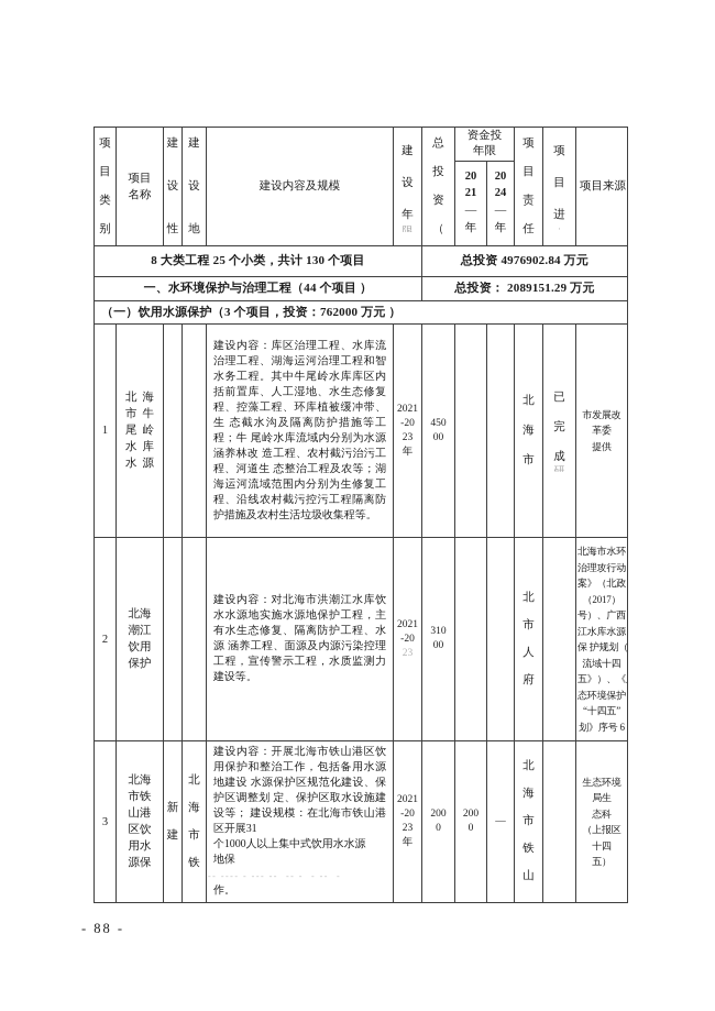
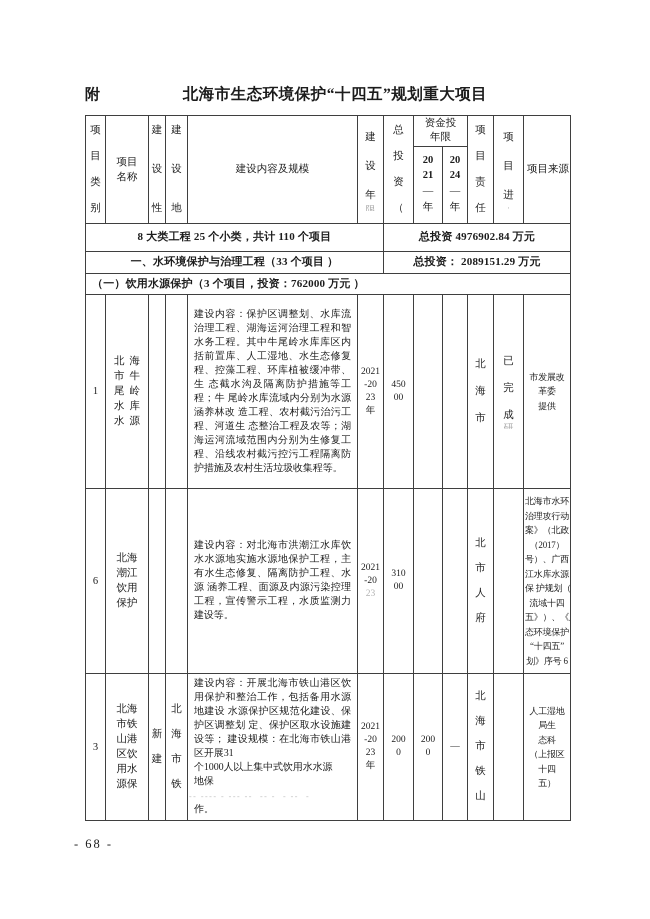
+ 附
+ 北海市生态环境保护“十四五”规划重大项目
  项目类别	项目名称	建设性	建设地	建设内容及规模	建设年限	总投资（	资金投 年限	项目责任	项目进·	项目来源
  2021—年	2024—年
- 8 大类工程 25 个小类，共计 130 个项目	总投资 4976902.84 万元
+ 8 大类工程 25 个小类，共计 110 个项目	总投资 4976902.84 万元
- 一、水环境保护与治理工程（44 个项目 ）	总投资： 2089151.29 万元
+ 一、水环境保护与治理工程（33 个项目 ）	总投资： 2089151.29 万元
  （一）饮用水源保护（3 个项目，投资：762000 万元 ）
- 1	北海市牛尾岭水库水源			建设内容：库区治理工程、水库流治理工程、湖海运河治理工程和智水务工程。其中牛尾岭水库库区内括前置库、人工湿地、水生态修复程、控藻工程、环库植被缓冲带、生 态截水沟及隔离防护措施等工程；牛 尾岭水库流域内分别为水源涵养林改 造工程、农村截污治污工程、河道生 态整治工程及农等；湖海运河流域范围内分别为生修复工程、沿线农村截污控污工程隔离防护措施及农村生活垃圾收集程等。	2021 -20 23 年	450 00			北海市	已完成研	市发展改 革委 提供
+ 1	北海市牛尾岭水库水源			建设内容：保护区调整划、水库流治理工程、湖海运河治理工程和智水务工程。其中牛尾岭水库库区内括前置库、人工湿地、水生态修复程、控藻工程、环库植被缓冲带、生 态截水沟及隔离防护措施等工程；牛 尾岭水库流域内分别为水源涵养林改 造工程、农村截污治污工程、河道生 态整治工程及农等；湖海运河流域范围内分别为生修复工程、沿线农村截污控污工程隔离防护措施及农村生活垃圾收集程等。	2021 -20 23 年	450 00			北海市	已完成研	市发展改 革委 提供
- 2	北海潮江饮用保护			建设内容：对北海市洪潮江水库饮水水源地实施水源地保护工程，主有水生态修复、隔离防护工程、水源 涵养工程、面源及内源污染控理工程，宣传警示工程，水质监测力建设等。	2021 -2023	310 00			北市人府		北海市水环 治理攻行动 案》（北政 （2017） 号）、广西 江水库水源 保 护规划（ 流域十四 五》）、《 态环境保护 “十四五” 划》序号 6
+ 6	北海潮江饮用保护			建设内容：对北海市洪潮江水库饮水水源地实施水源地保护工程，主有水生态修复、隔离防护工程、水源 涵养工程、面源及内源污染控理工程，宣传警示工程，水质监测力建设等。	2021 -2023	310 00			北市人府		北海市水环 治理攻行动 案》（北政 （2017） 号）、广西 江水库水源 保 护规划（ 流域十四 五》）、《 态环境保护 “十四五” 划》序号 6
- 3	北海市铁山港区饮用水源保	新建	北海市铁	建设内容：开展北海市铁山港区饮用保护和整治工作，包括备用水源地建设 水源保护区规范化建设、保护区调整划 定、保护区取水设施建设等； 建设规模：在北海市铁山港区开展31 个1000人以上集中式饮用水水源 地保 -- ---- - --- -- -- - - -- - 作。	2021 -20 23 年	200 0	200 0	—	北海市铁山		生态环境 局生 态科 （上报区 十四 五）
+ 3	北海市铁山港区饮用水源保	新建	北海市铁	建设内容：开展北海市铁山港区饮用保护和整治工作，包括备用水源地建设 水源保护区规范化建设、保护区调整划 定、保护区取水设施建设等； 建设规模：在北海市铁山港区开展31 个1000人以上集中式饮用水水源 地保 -- ---- - --- -- -- - - -- - 作。	2021 -20 23 年	200 0	200 0	—	北海市铁山		人工湿地 局生 态科 （上报区 十四 五）
- - 88 -
+ - 68 -
